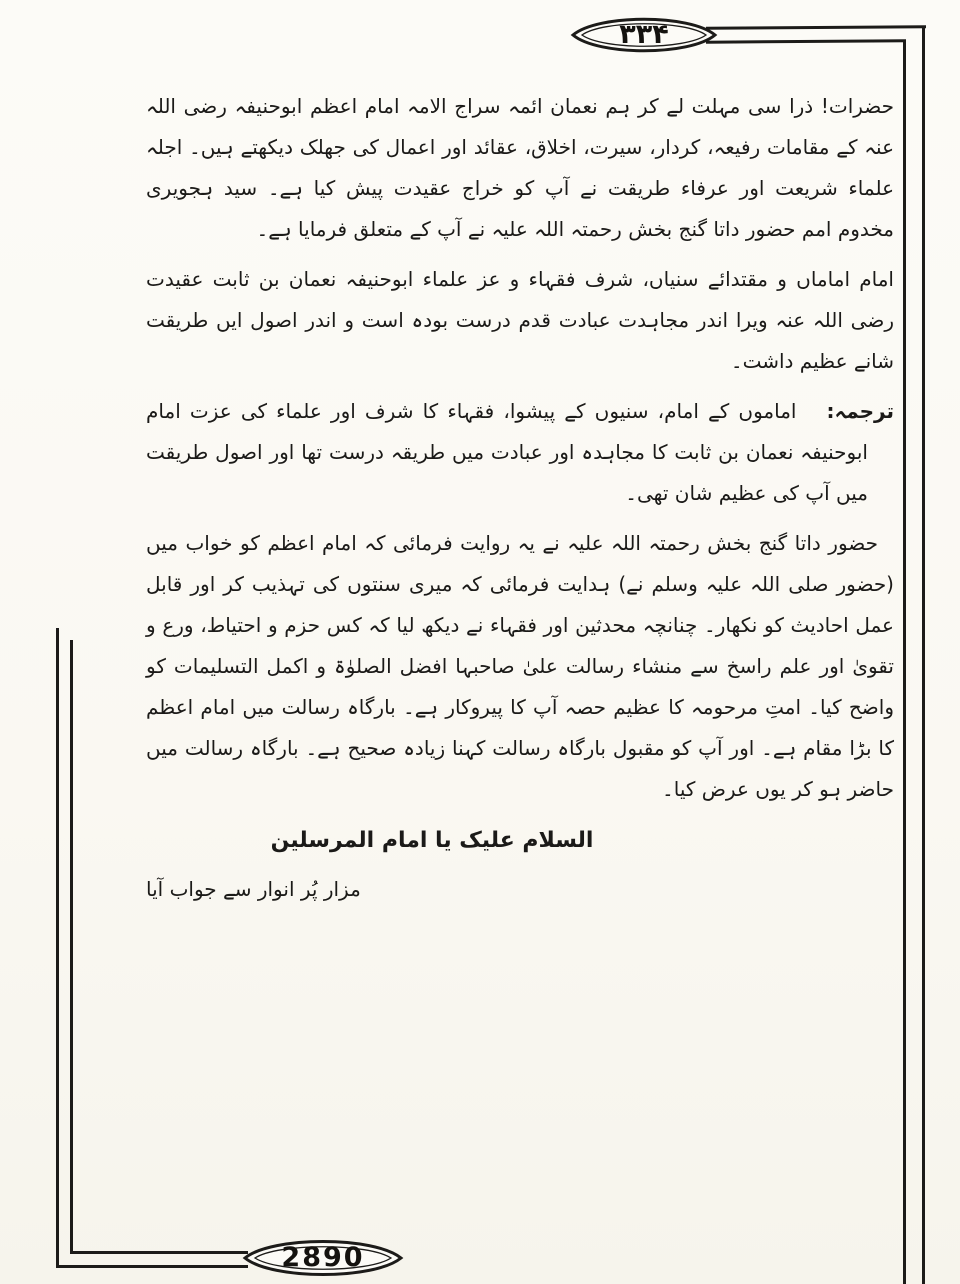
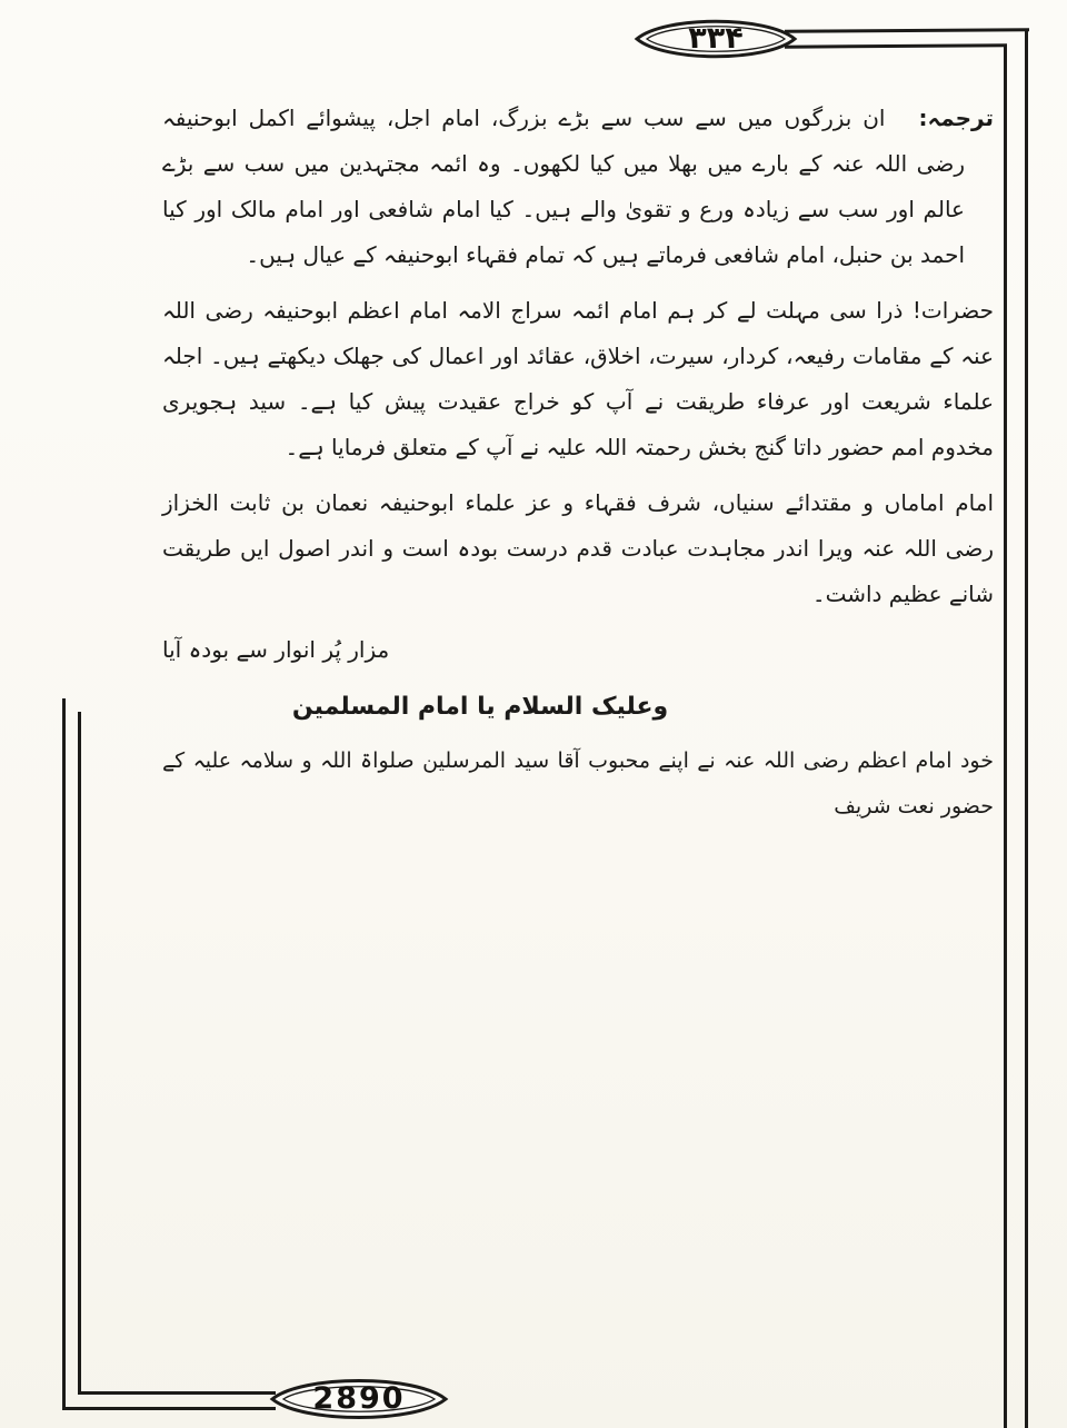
  ۳۳۴
  2890
+ ترجمہ:ان بزرگوں میں سے سب سے بڑے بزرگ، امام اجل، پیشوائے اکمل ابوحنیفہ رضی اللہ عنہ کے بارے میں بھلا میں کیا لکھوں۔ وہ ائمہ مجتہدین میں سب سے بڑے عالم اور سب سے زیادہ ورع و تقویٰ والے ہیں۔ کیا امام شافعی اور امام مالک اور کیا احمد بن حنبل، امام شافعی فرماتے ہیں کہ تمام فقہاء ابوحنیفہ کے عیال ہیں۔
- حضرات! ذرا سی مہلت لے کر ہم نعمان ائمہ سراج الامہ امام اعظم ابوحنیفہ رضی اللہ عنہ کے مقامات رفیعہ، کردار، سیرت، اخلاق، عقائد اور اعمال کی جھلک دیکھتے ہیں۔ اجلہ علماء شریعت اور عرفاء طریقت نے آپ کو خراج عقیدت پیش کیا ہے۔ سید ہجویری مخدوم امم حضور داتا گنج بخش رحمتہ اللہ علیہ نے آپ کے متعلق فرمایا ہے۔
+ حضرات! ذرا سی مہلت لے کر ہم امام ائمہ سراج الامہ امام اعظم ابوحنیفہ رضی اللہ عنہ کے مقامات رفیعہ، کردار، سیرت، اخلاق، عقائد اور اعمال کی جھلک دیکھتے ہیں۔ اجلہ علماء شریعت اور عرفاء طریقت نے آپ کو خراج عقیدت پیش کیا ہے۔ سید ہجویری مخدوم امم حضور داتا گنج بخش رحمتہ اللہ علیہ نے آپ کے متعلق فرمایا ہے۔
- امام اماماں و مقتدائے سنیاں، شرف فقہاء و عز علماء ابوحنیفہ نعمان بن ثابت عقیدت رضی اللہ عنہ ویرا اندر مجاہدت عبادت قدم درست بودہ است و اندر اصول ایں طریقت شانے عظیم داشت۔
+ امام اماماں و مقتدائے سنیاں، شرف فقہاء و عز علماء ابوحنیفہ نعمان بن ثابت الخزاز رضی اللہ عنہ ویرا اندر مجاہدت عبادت قدم درست بودہ است و اندر اصول ایں طریقت شانے عظیم داشت۔
- ترجمہ:اماموں کے امام، سنیوں کے پیشوا، فقہاء کا شرف اور علماء کی عزت امام ابوحنیفہ نعمان بن ثابت کا مجاہدہ اور عبادت میں طریقہ درست تھا اور اصول طریقت میں آپ کی عظیم شان تھی۔
- حضور داتا گنج بخش رحمتہ اللہ علیہ نے یہ روایت فرمائی کہ امام اعظم کو خواب میں (حضور صلی اللہ علیہ وسلم نے) ہدایت فرمائی کہ میری سنتوں کی تہذیب کر اور قابل عمل احادیث کو نکھار۔ چنانچہ محدثین اور فقہاء نے دیکھ لیا کہ کس حزم و احتیاط، ورع و تقویٰ اور علم راسخ سے منشاء رسالت علیٰ صاحبہا افضل الصلوٰۃ و اکمل التسلیمات کو واضح کیا۔ امتِ مرحومہ کا عظیم حصہ آپ کا پیروکار ہے۔ بارگاہ رسالت میں امام اعظم کا بڑا مقام ہے۔ اور آپ کو مقبول بارگاہ رسالت کہنا زیادہ صحیح ہے۔ بارگاہ رسالت میں حاضر ہو کر یوں عرض کیا۔
- السلام علیک یا امام المرسلین
- مزار پُر انوار سے جواب آیا
+ مزار پُر انوار سے بودہ آیا
+ وعلیک السلام یا امام المسلمین
+ خود امام اعظم رضی اللہ عنہ نے اپنے محبوب آقا سید المرسلین صلواۃ اللہ و سلامہ علیہ کے حضور نعت شریف
